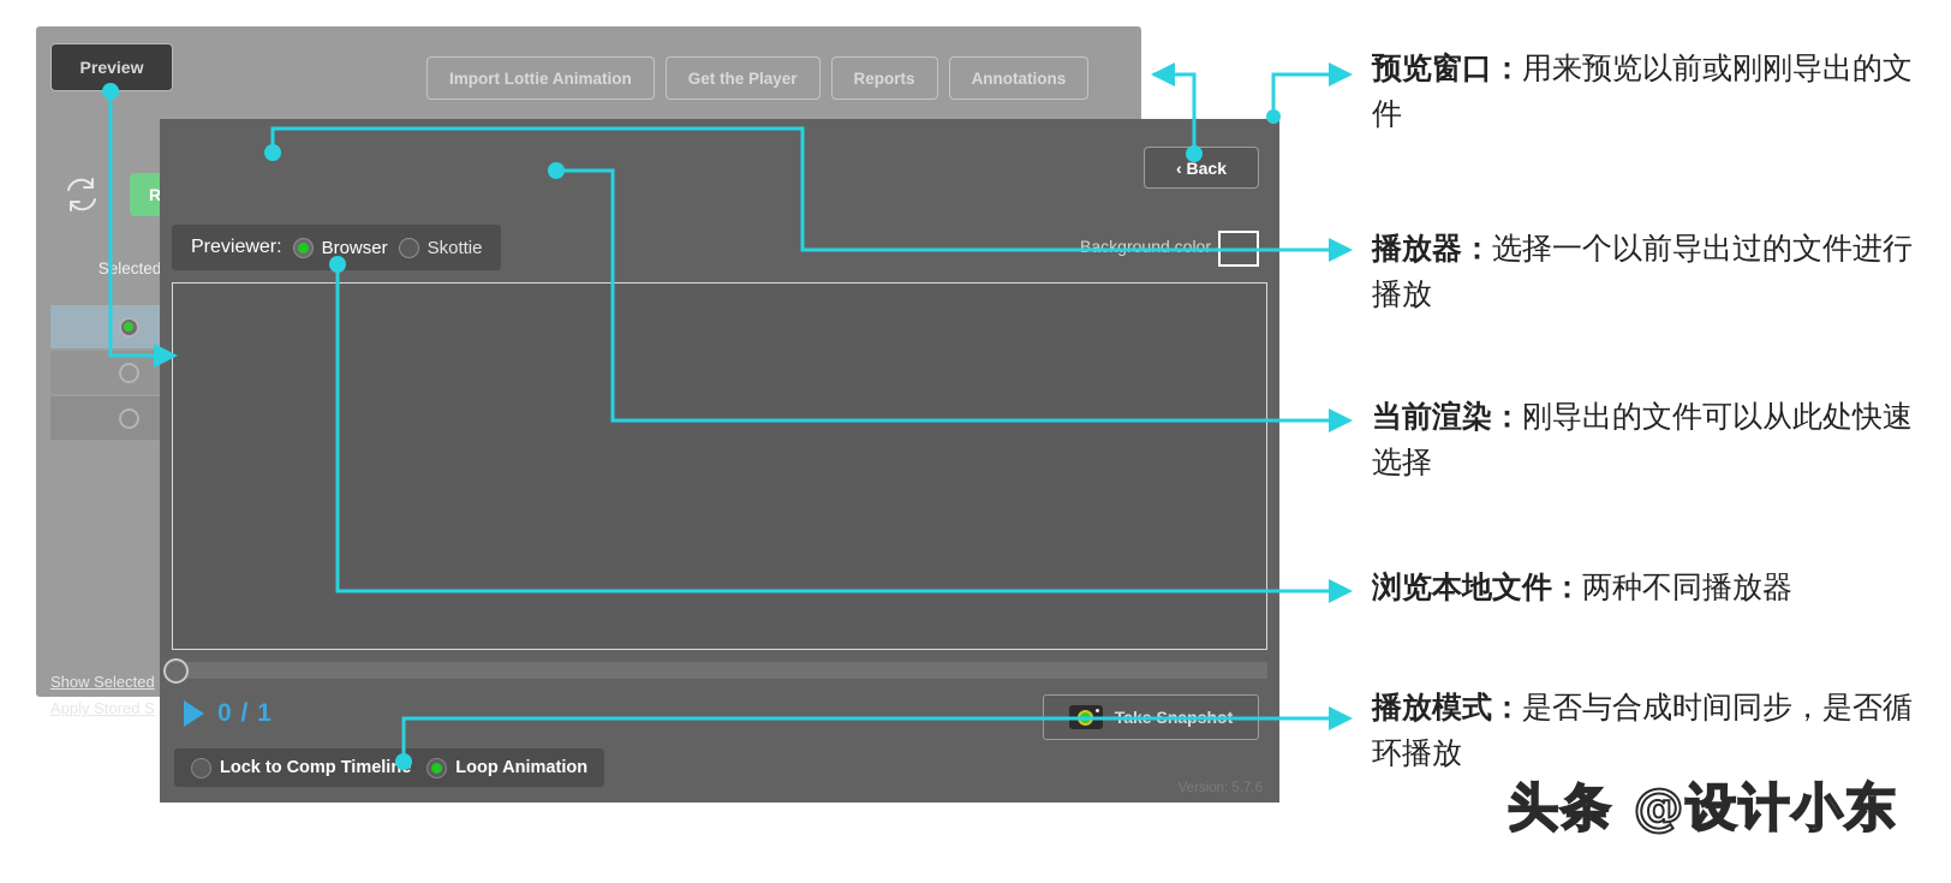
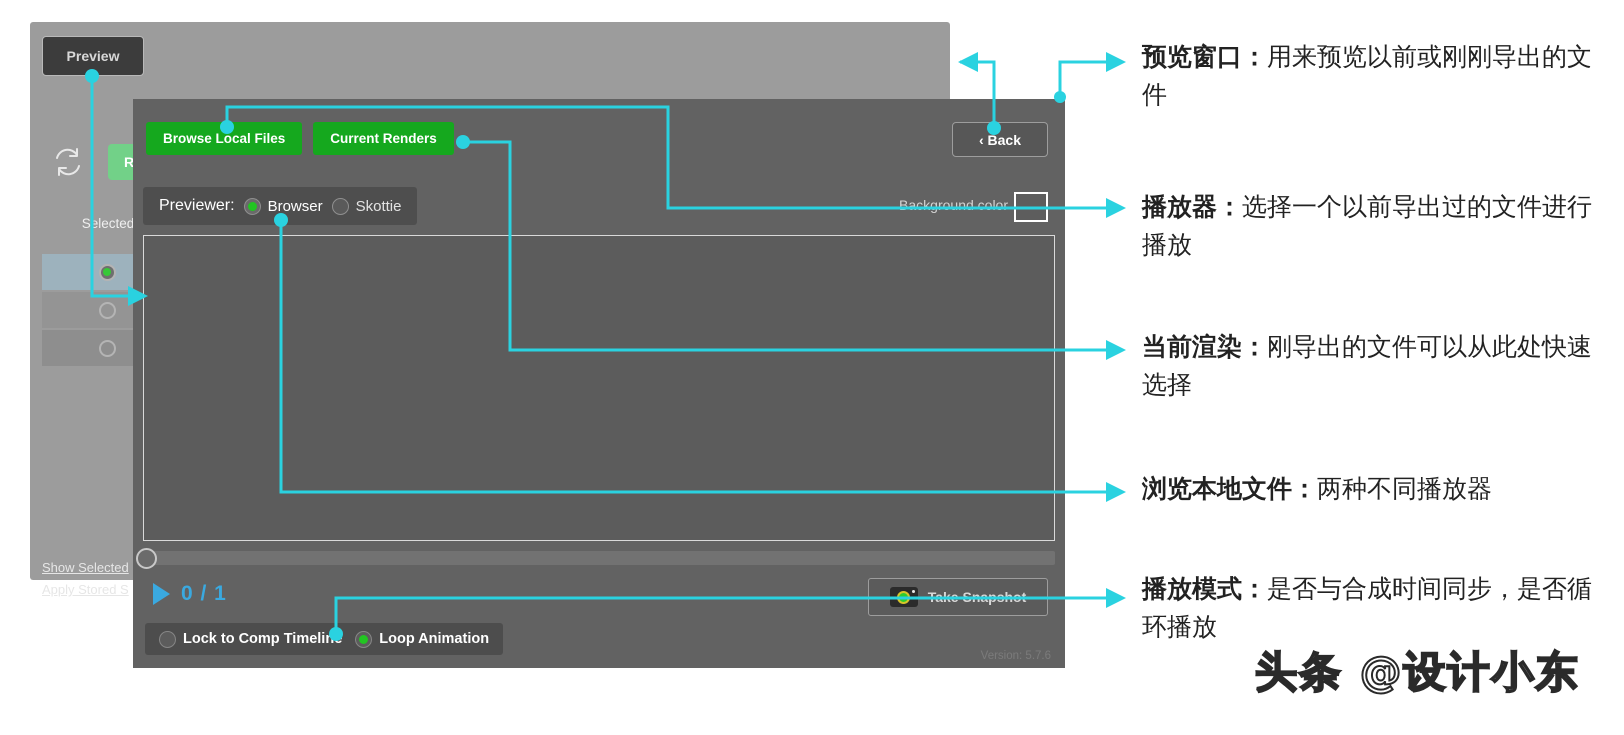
  Preview
- Import Lottie Animation
- Get the Player
- Reports
- Annotations
  Selected
  Show Selected
  Apply Stored S
+ Browse Local Files
+ Current Renders
  ‹ Back
  Previewer:
  Browser
  Skottie
  Background color
  0 / 1
  Lock to Comp Timelin
  Loop Animation
  Version: 5.7.6
  预览窗口：用来预览以前或刚刚导出的文件
  播放器：选择一个以前导出过的文件进行播放
  当前渲染：刚导出的文件可以从此处快速选择
  浏览本地文件：两种不同播放器
  播放模式：是否与合成时间同步，是否循环播放
  头条 @设计小东
